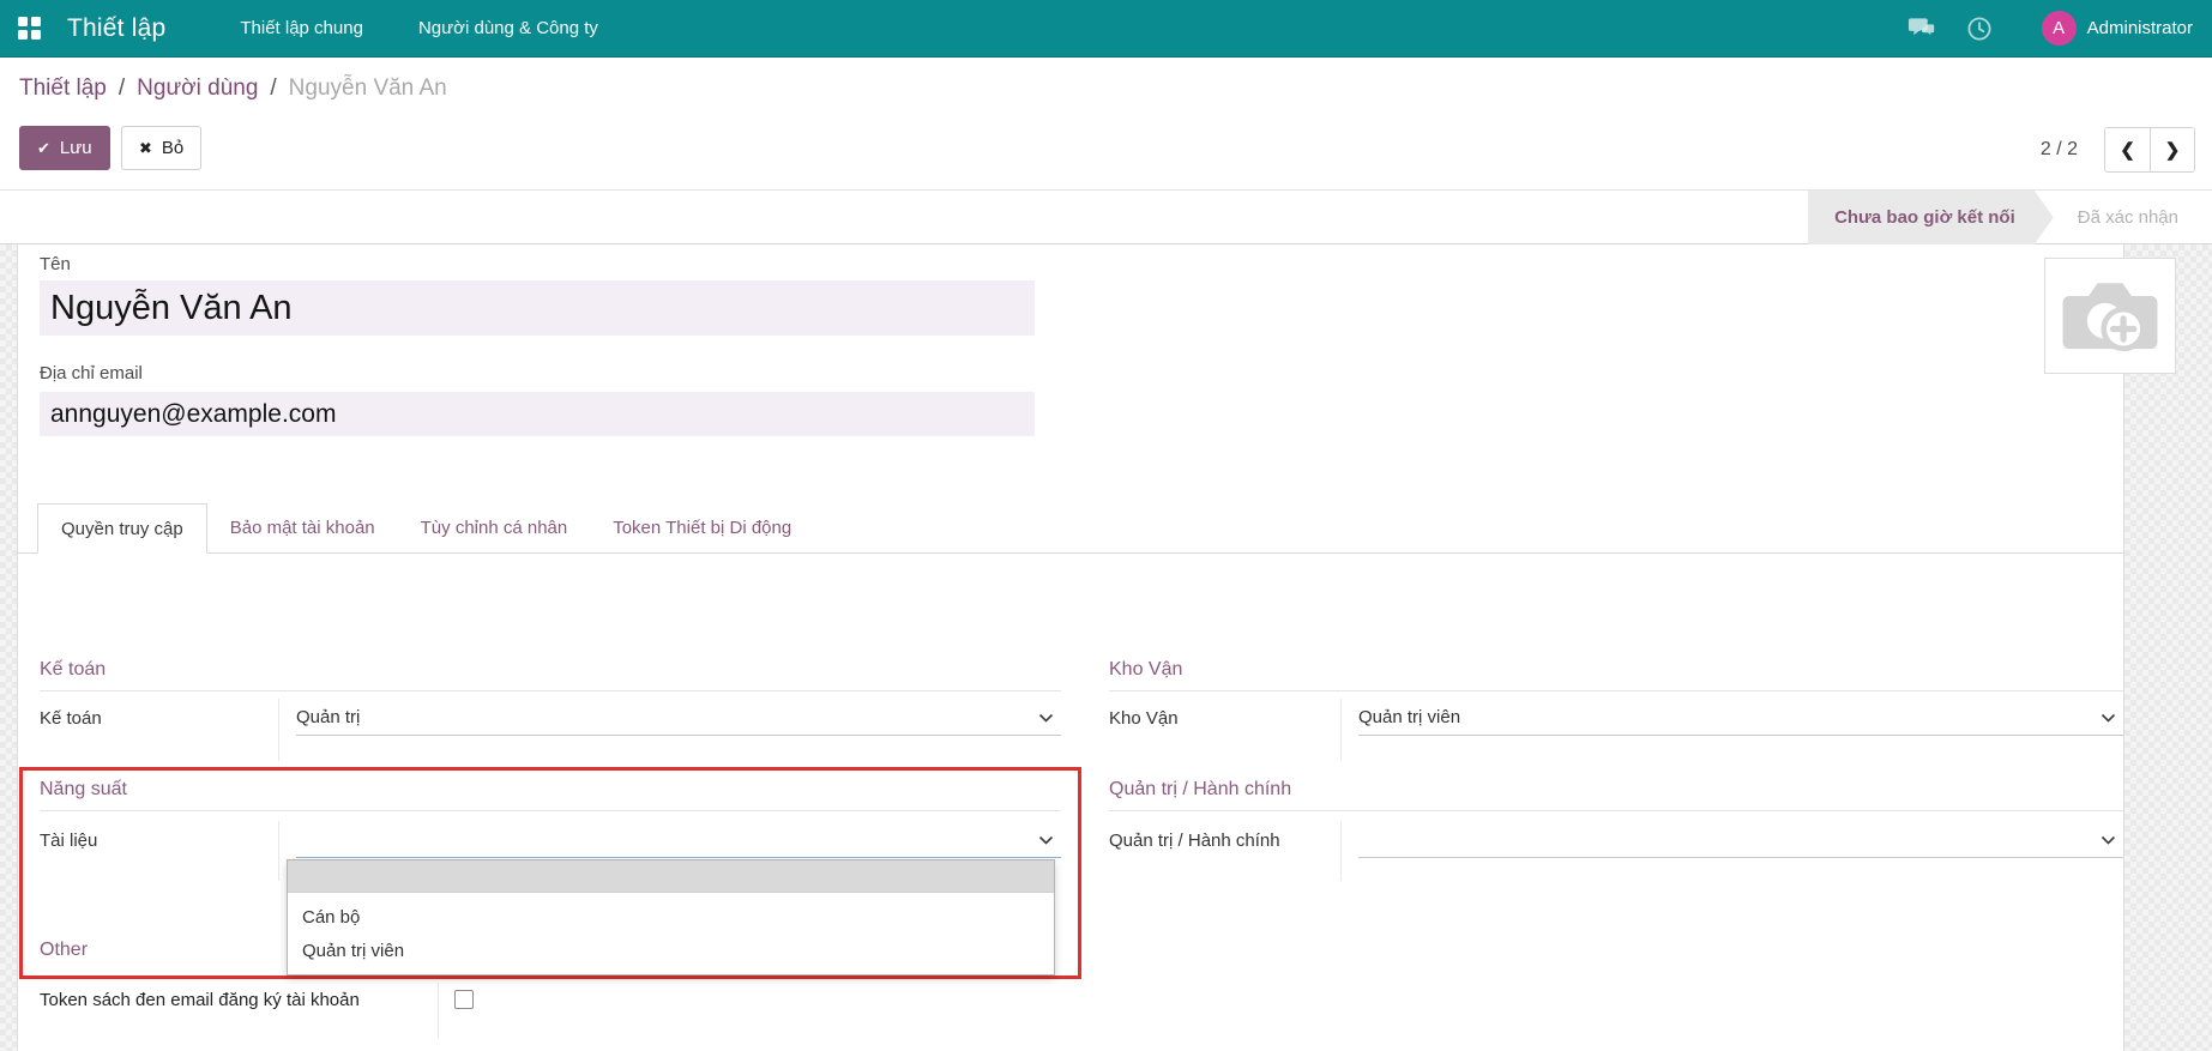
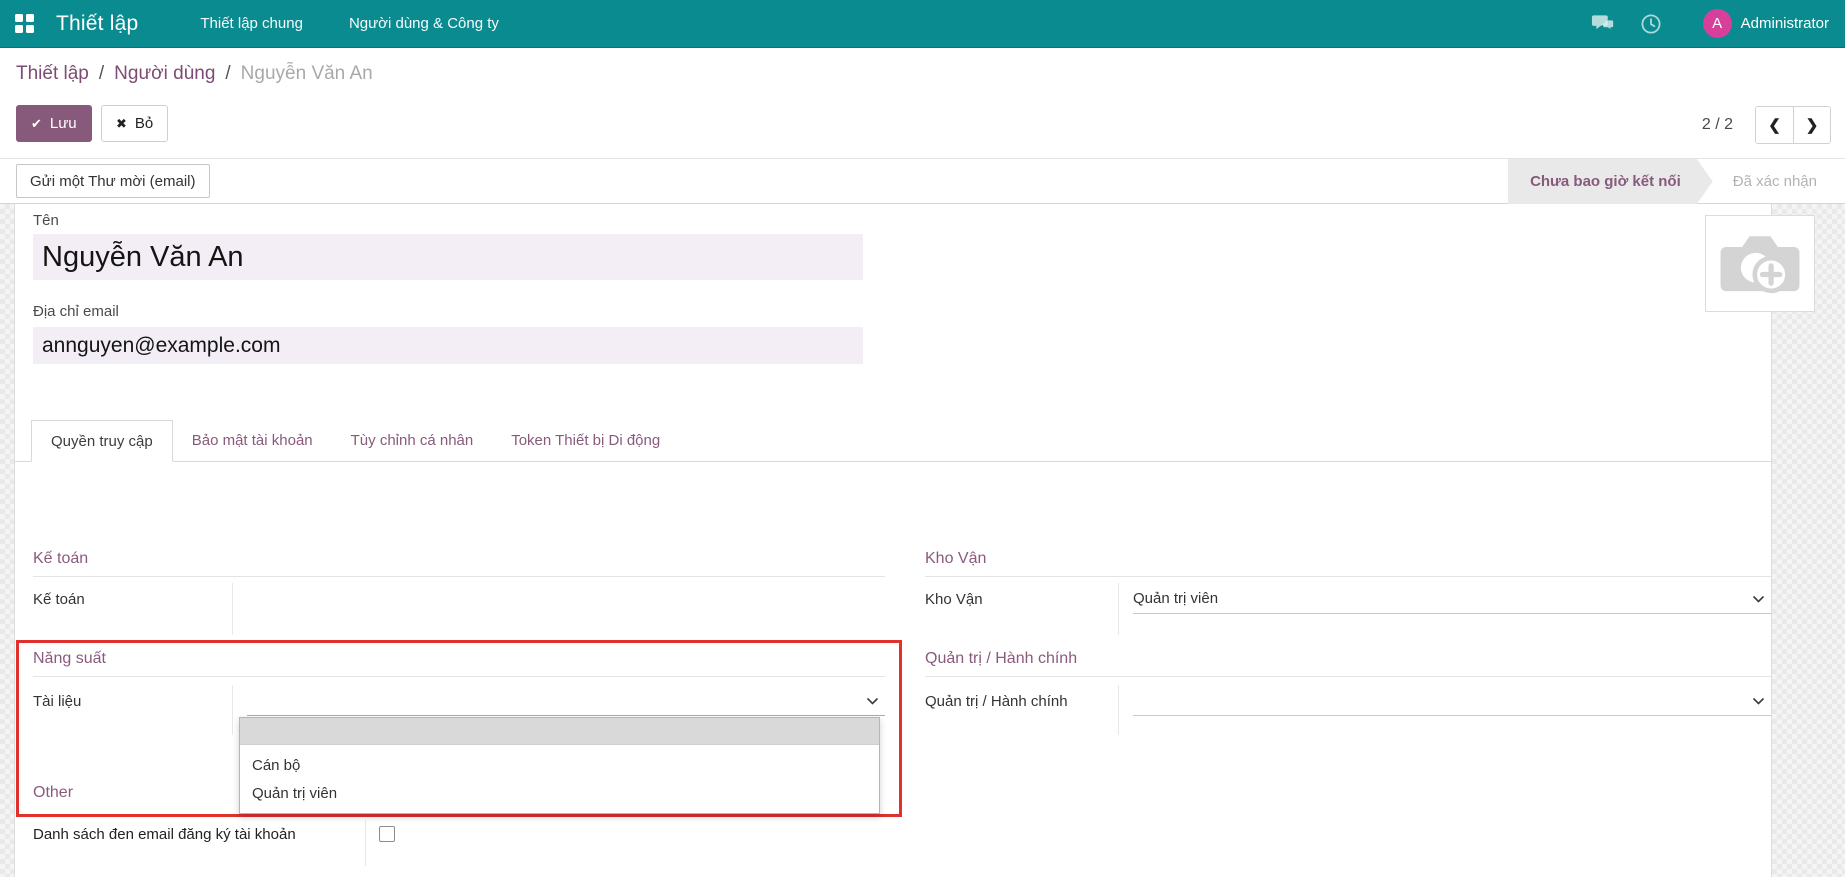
  Thiết lập
  Thiết lập chung
  Người dùng & Công ty
  A
  Administrator
  Thiết lập
  /
  Người dùng
  /
  Nguyễn Văn An
  ✔
  Lưu
  ✖
  Bỏ
  2 / 2
  ❮
  ❯
+ Gửi một Thư mời (email)
  Chưa bao giờ kết nối
  Đã xác nhận
  Tên
  Nguyễn Văn An
  Địa chỉ email
  annguyen@example.com
  Quyền truy cập
  Bảo mật tài khoản
  Tùy chỉnh cá nhân
  Token Thiết bị Di động
  Kế toán
  Kế toán
- Quản trị
  Kho Vận
  Kho Vận
  Quản trị viên
  Năng suất
  Tài liệu
  Cán bộ
  Quản trị viên
  Quản trị / Hành chính
  Quản trị / Hành chính
  Other
- Token sách đen email đăng ký tài khoản
+ Danh sách đen email đăng ký tài khoản
